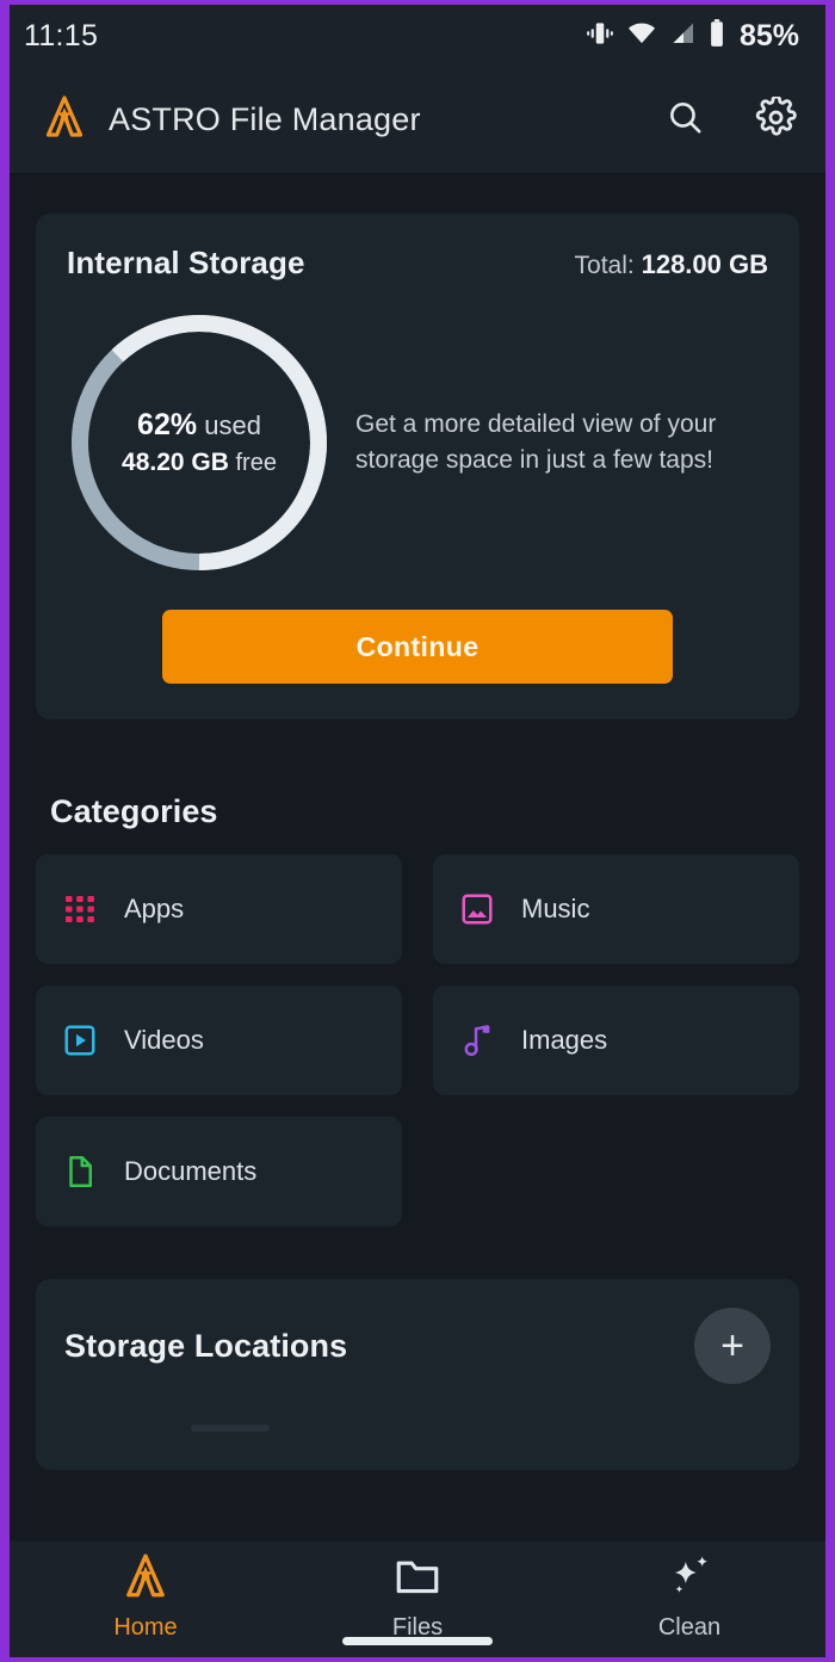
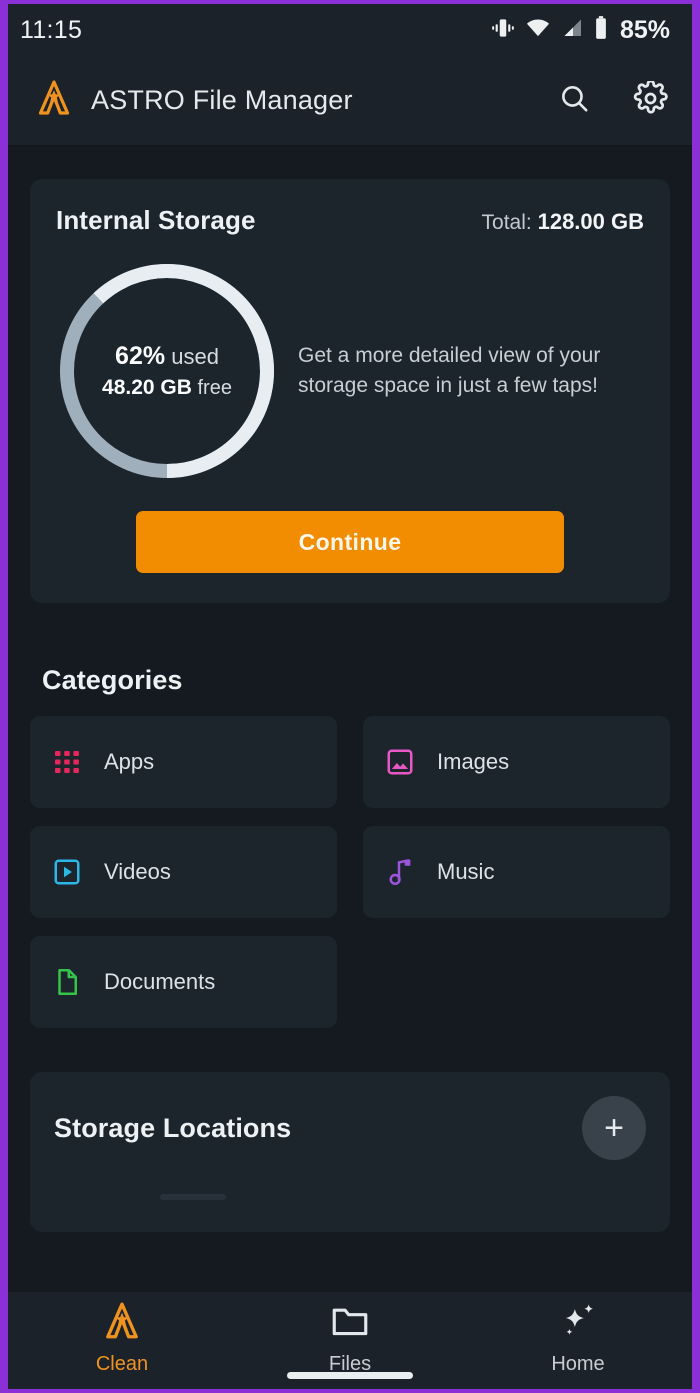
  11:15
  85%
  ASTRO File Manager
  Internal Storage
  Total: 128.00 GB
  62% used
  48.20 GB free
  Get a more detailed view of your storage space in just a few taps!
  Continue
  Categories
  Apps
- Music
+ Images
  Videos
- Images
+ Music
  Documents
  Storage Locations
  +
- Home
+ Clean
  Files
- Clean
+ Home
